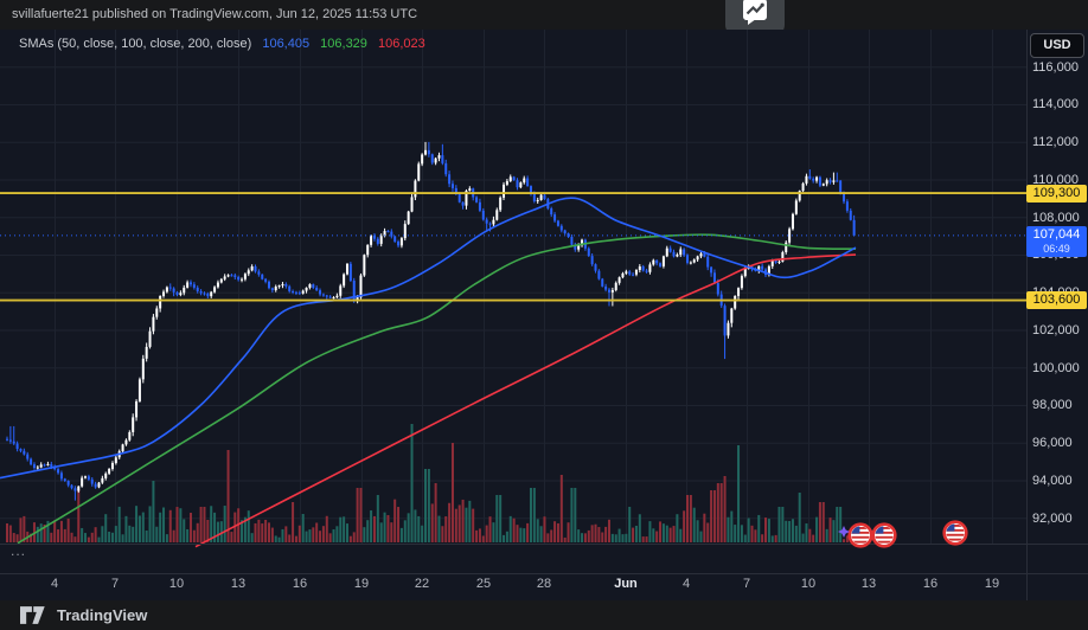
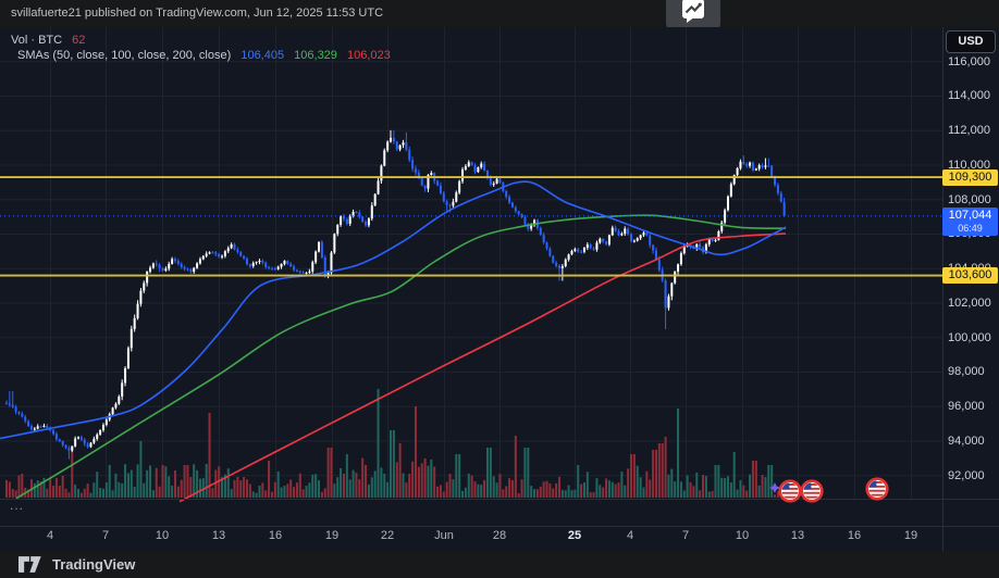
  svillafuerte21 published on TradingView.com, Jun 12, 2025 11:53 UTC
  4
  7
  10
  13
  16
  19
  22
- 25
+ Jun
  28
- Jun
+ 25
  4
  7
  10
  13
  16
  19
+ Vol · BTC 62
  SMAs (50, close, 100, close, 200, close) 106,405 106,329 106,023
  USD
  116,000
  114,000
  112,000
  110,000
  108,000
  102,000
  100,000
  98,000
  96,000
  94,000
  92,000
  109,300
  103,600
  107,044
  06:49
  ...
  TradingView
